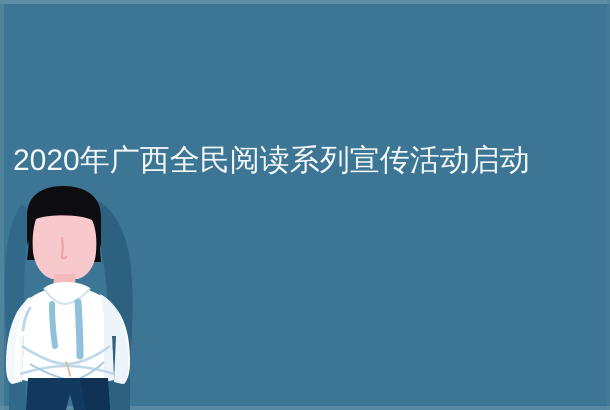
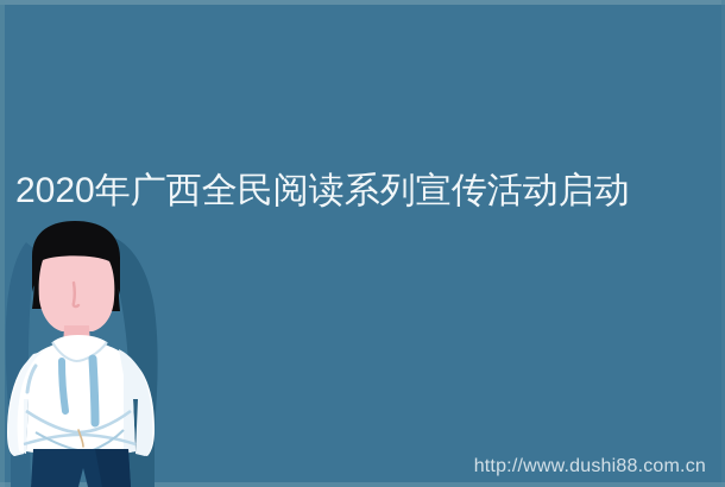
  2020年广西全民阅读系列宣传活动启动
+ http://www.dushi88.com.cn
